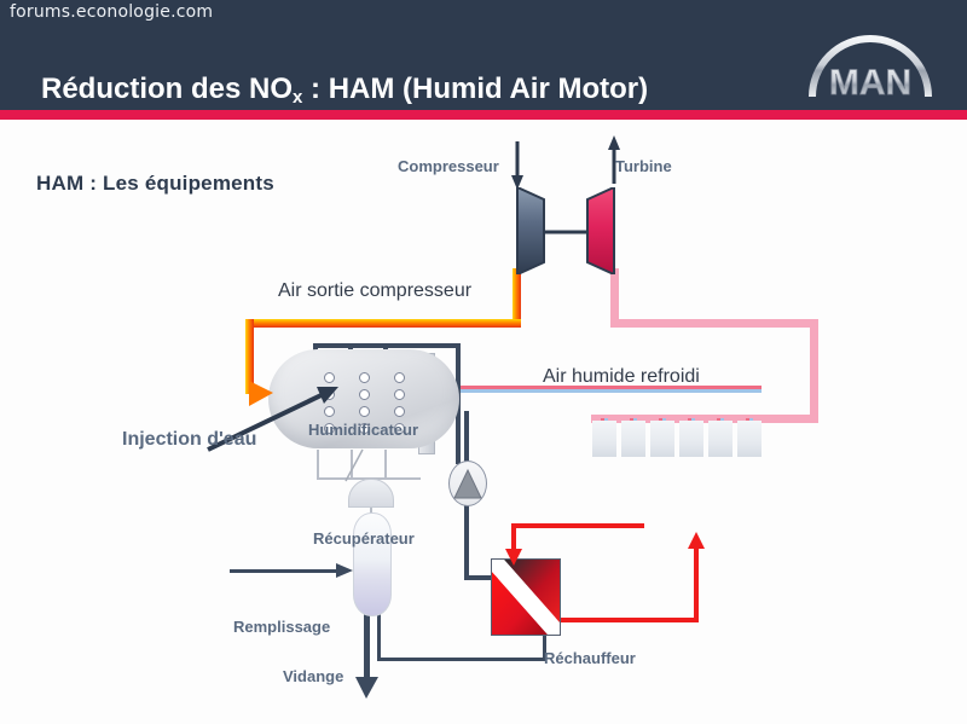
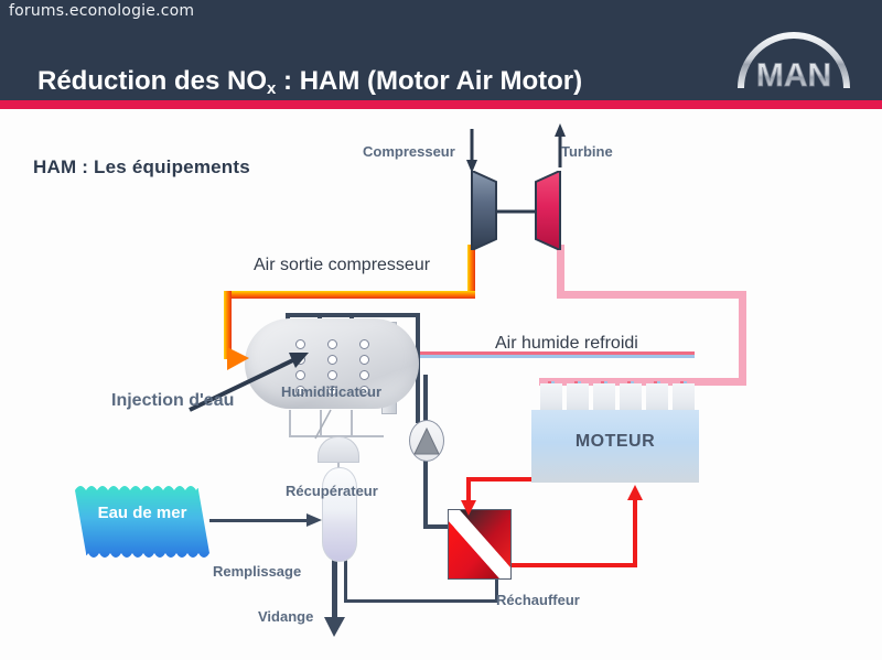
  forums.econologie.com
- Réduction des NOx : HAM (Humid Air Motor)
+ Réduction des NOx : HAM (Motor Air Motor)
  MAN
  HAM : Les équipements
+ MOTEUR
+ Eau de mer
  Compresseur
  Turbine
  Air sortie compresseur
  Air humide refroidi
  Injection d'eau
  Humidificateur
  Récupérateur
  Remplissage
  Vidange
  Réchauffeur
